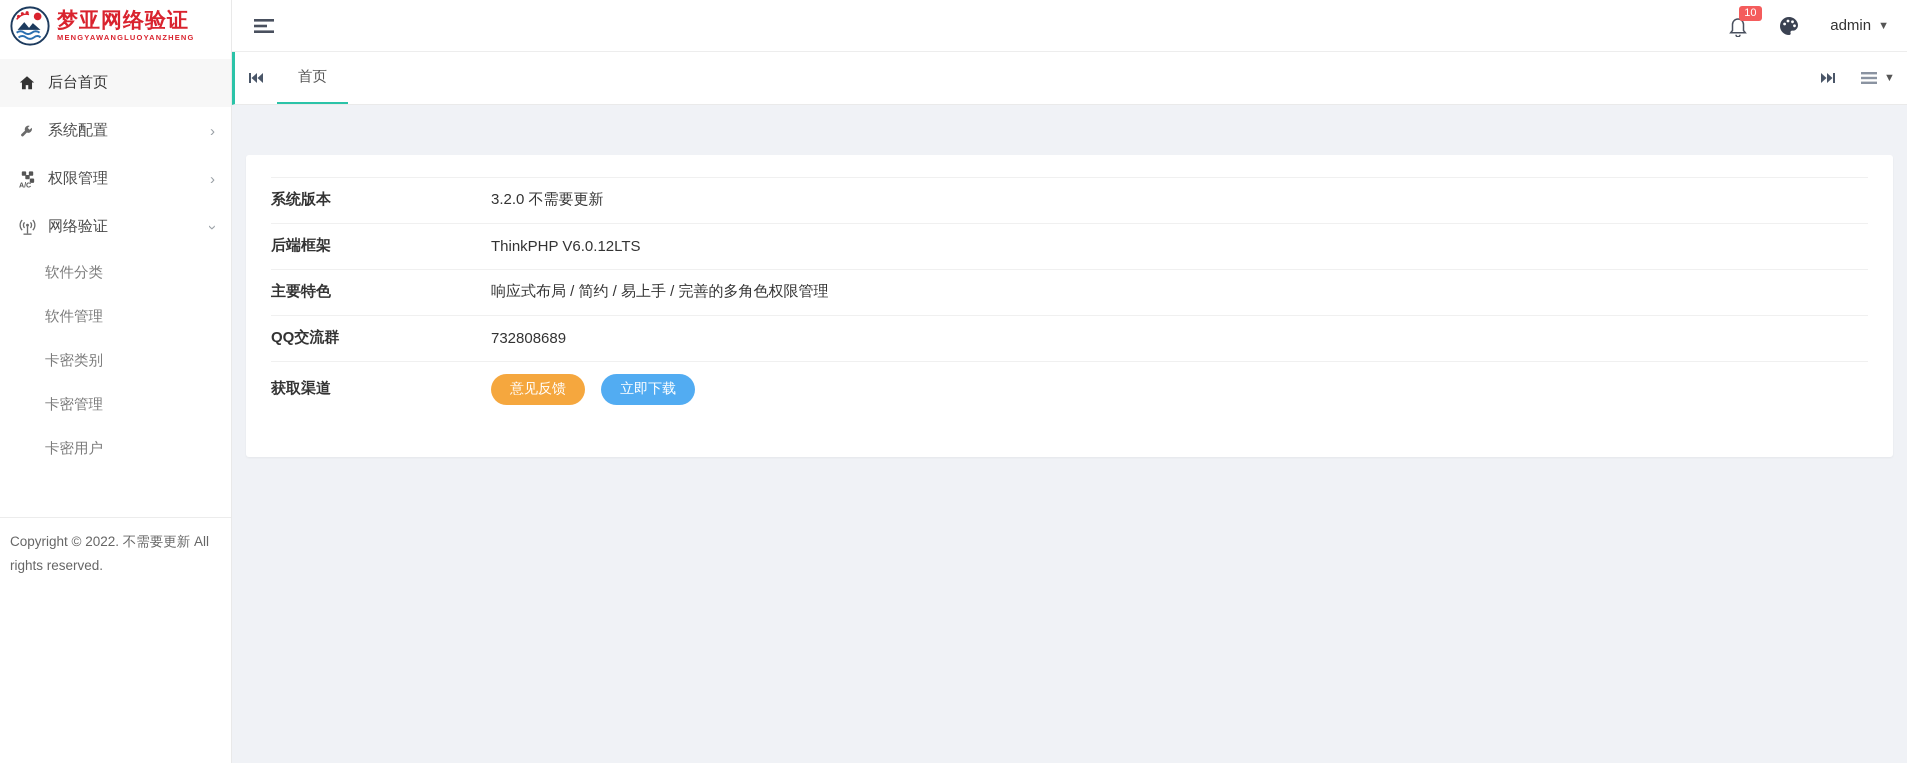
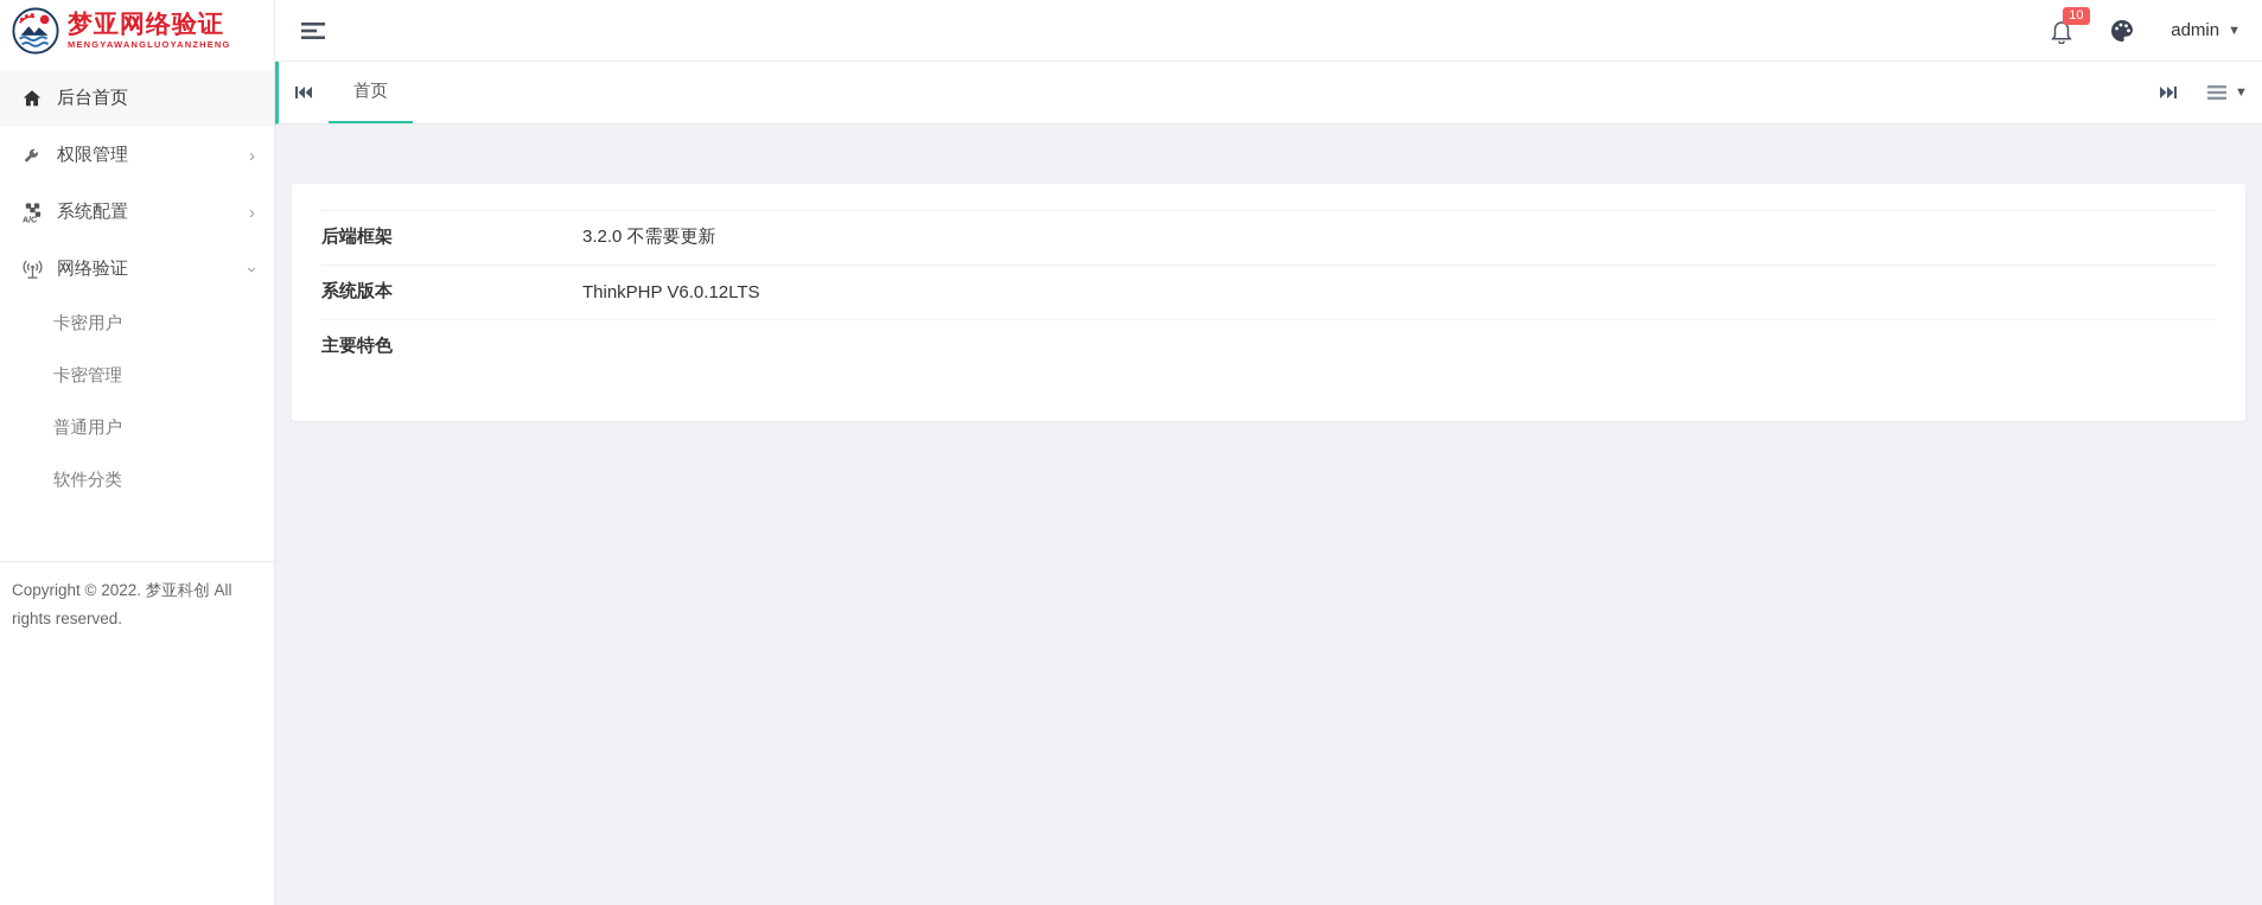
  梦亚网络验证
  MENGYAWANGLUOYANZHENG
  后台首页
- 系统配置
+ 权限管理
  ›
  A/C
- 权限管理
+ 系统配置
  ›
  网络验证
- 软件分类
+ 卡密用户
- 软件管理
- 卡密类别
  卡密管理
+ 普通用户
- 卡密用户
+ 软件分类
- Copyright © 2022. 不需要更新 All rights reserved.
+ Copyright © 2022. 梦亚科创 All rights reserved.
  10
  admin
  ▼
  首页
  ▼
- 系统版本
+ 后端框架
  3.2.0 不需要更新
- 后端框架
+ 系统版本
  ThinkPHP V6.0.12LTS
  主要特色
- 响应式布局 / 简约 / 易上手 / 完善的多角色权限管理
- QQ交流群
- 732808689
- 获取渠道
- 意见反馈 立即下载
